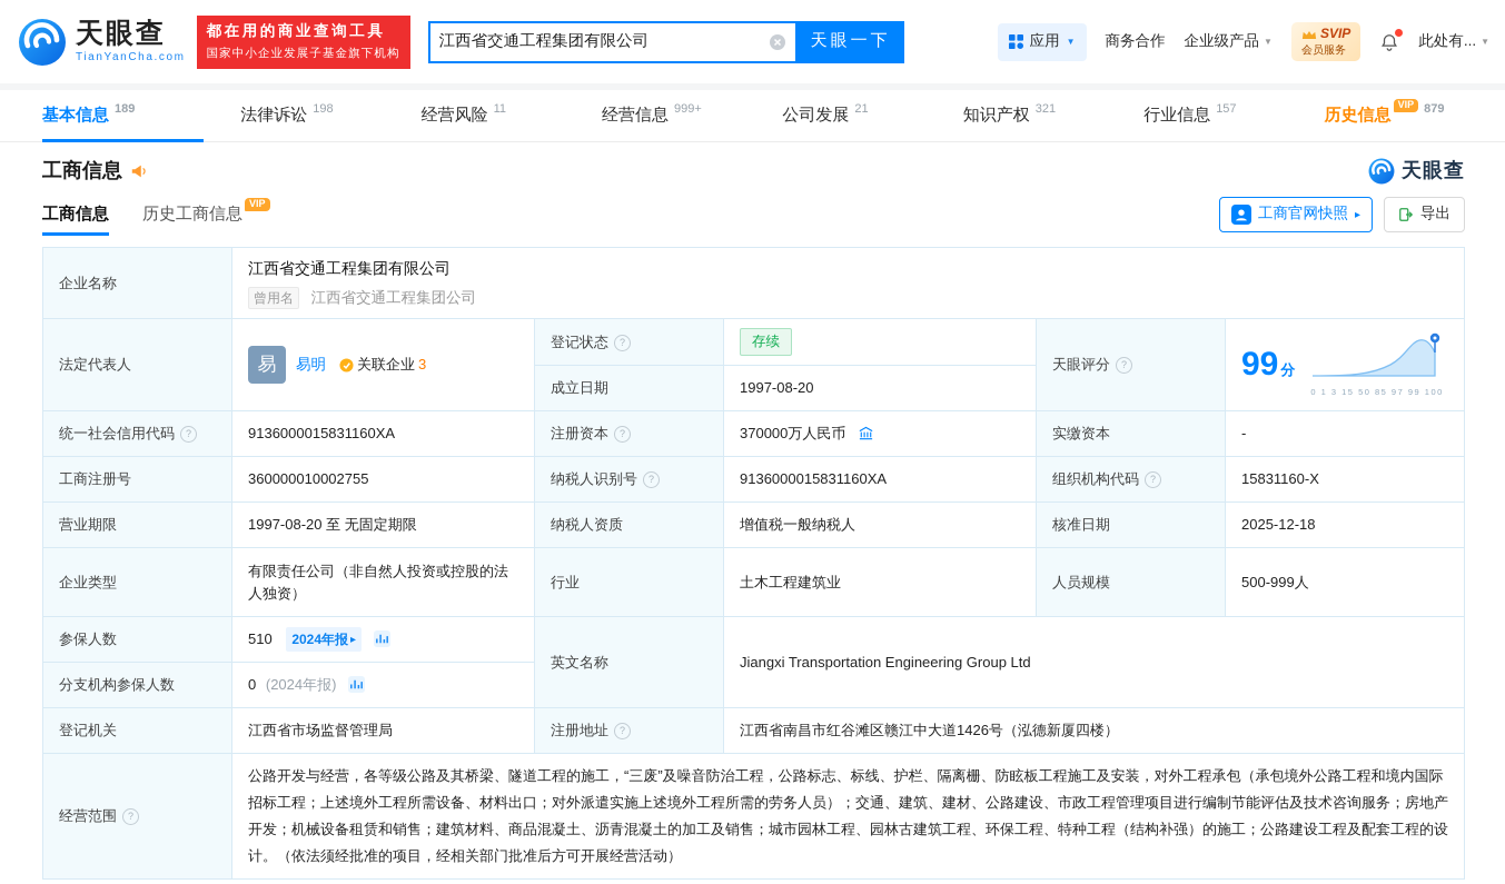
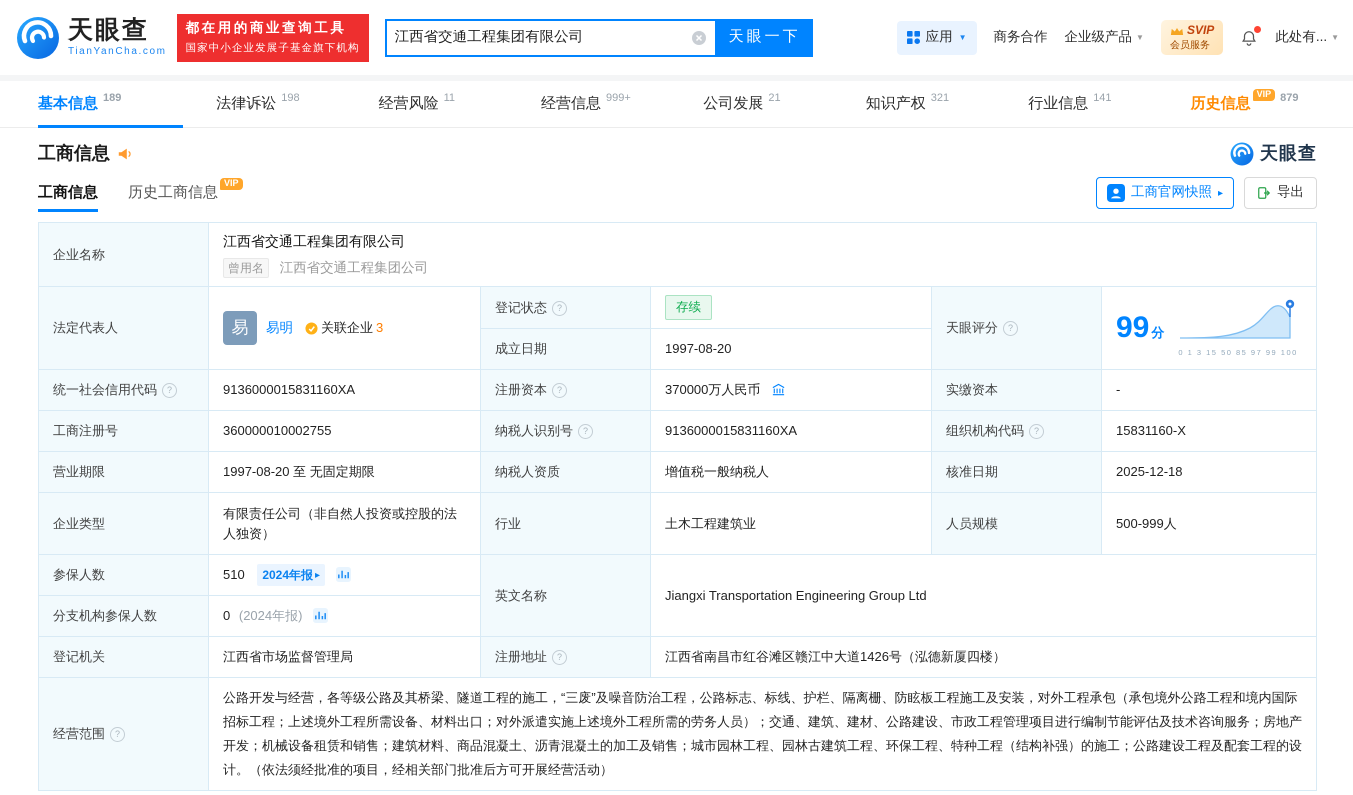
  天眼查
  TianYanCha.com
  都在用的商业查询工具
  国家中小企业发展子基金旗下机构
  江西省交通工程集团有限公司
  天眼一下
  应用
  ▼
  商务合作
  企业级产品
  ▼
  SVIP
  会员服务
  此处有...
  ▼
  基本信息
  189
  法律诉讼
  198
  经营风险
  11
  经营信息
  999+
  公司发展
  21
  知识产权
  321
  行业信息
- 157
+ 141
  历史信息
  VIP
  879
  工商信息
  天眼查
  工商信息
  历史工商信息
  VIP
  工商官网快照
  ▸
  导出
  企业名称	江西省交通工程集团有限公司 曾用名 江西省交通工程集团公司
  法定代表人	易 易明 关联企业 3	登记状态	存续	天眼评分	99 分 0 1 3 15 50 85 97 99 100
  成立日期	1997-08-20
  统一社会信用代码	9136000015831160XA	注册资本	370000万人民币	实缴资本	-
  工商注册号	360000010002755	纳税人识别号	9136000015831160XA	组织机构代码	15831160-X
  营业期限	1997-08-20 至 无固定期限	纳税人资质	增值税一般纳税人	核准日期	2025-12-18
  企业类型	有限责任公司（非自然人投资或控股的法人独资）	行业	土木工程建筑业	人员规模	500-999人
  参保人数	510 2024年报 ▸	英文名称	Jiangxi Transportation Engineering Group Ltd
  分支机构参保人数	0 (2024年报)
  登记机关	江西省市场监督管理局	注册地址	江西省南昌市红谷滩区赣江中大道1426号（泓德新厦四楼）
  经营范围	公路开发与经营，各等级公路及其桥梁、隧道工程的施工，“三废”及噪音防治工程，公路标志、标线、护栏、隔离栅、防眩板工程施工及安装，对外工程承包（承包境外公路工程和境内国际招标工程；上述境外工程所需设备、材料出口；对外派遣实施上述境外工程所需的劳务人员）；交通、建筑、建材、公路建设、市政工程管理项目进行编制节能评估及技术咨询服务；房地产开发；机械设备租赁和销售；建筑材料、商品混凝土、沥青混凝土的加工及销售；城市园林工程、园林古建筑工程、环保工程、特种工程（结构补强）的施工；公路建设工程及配套工程的设计。（依法须经批准的项目，经相关部门批准后方可开展经营活动）
